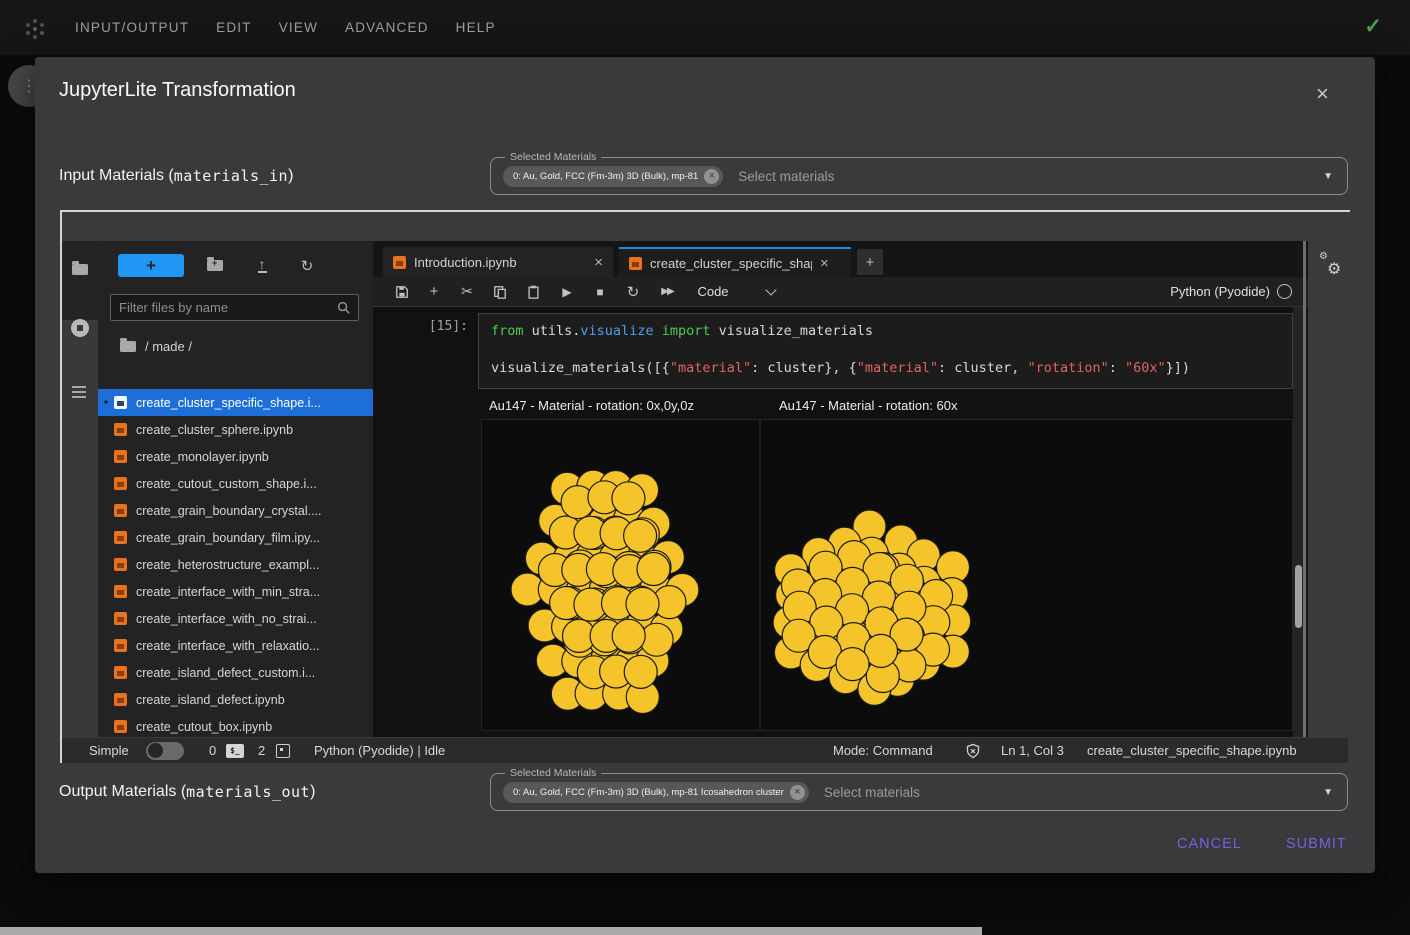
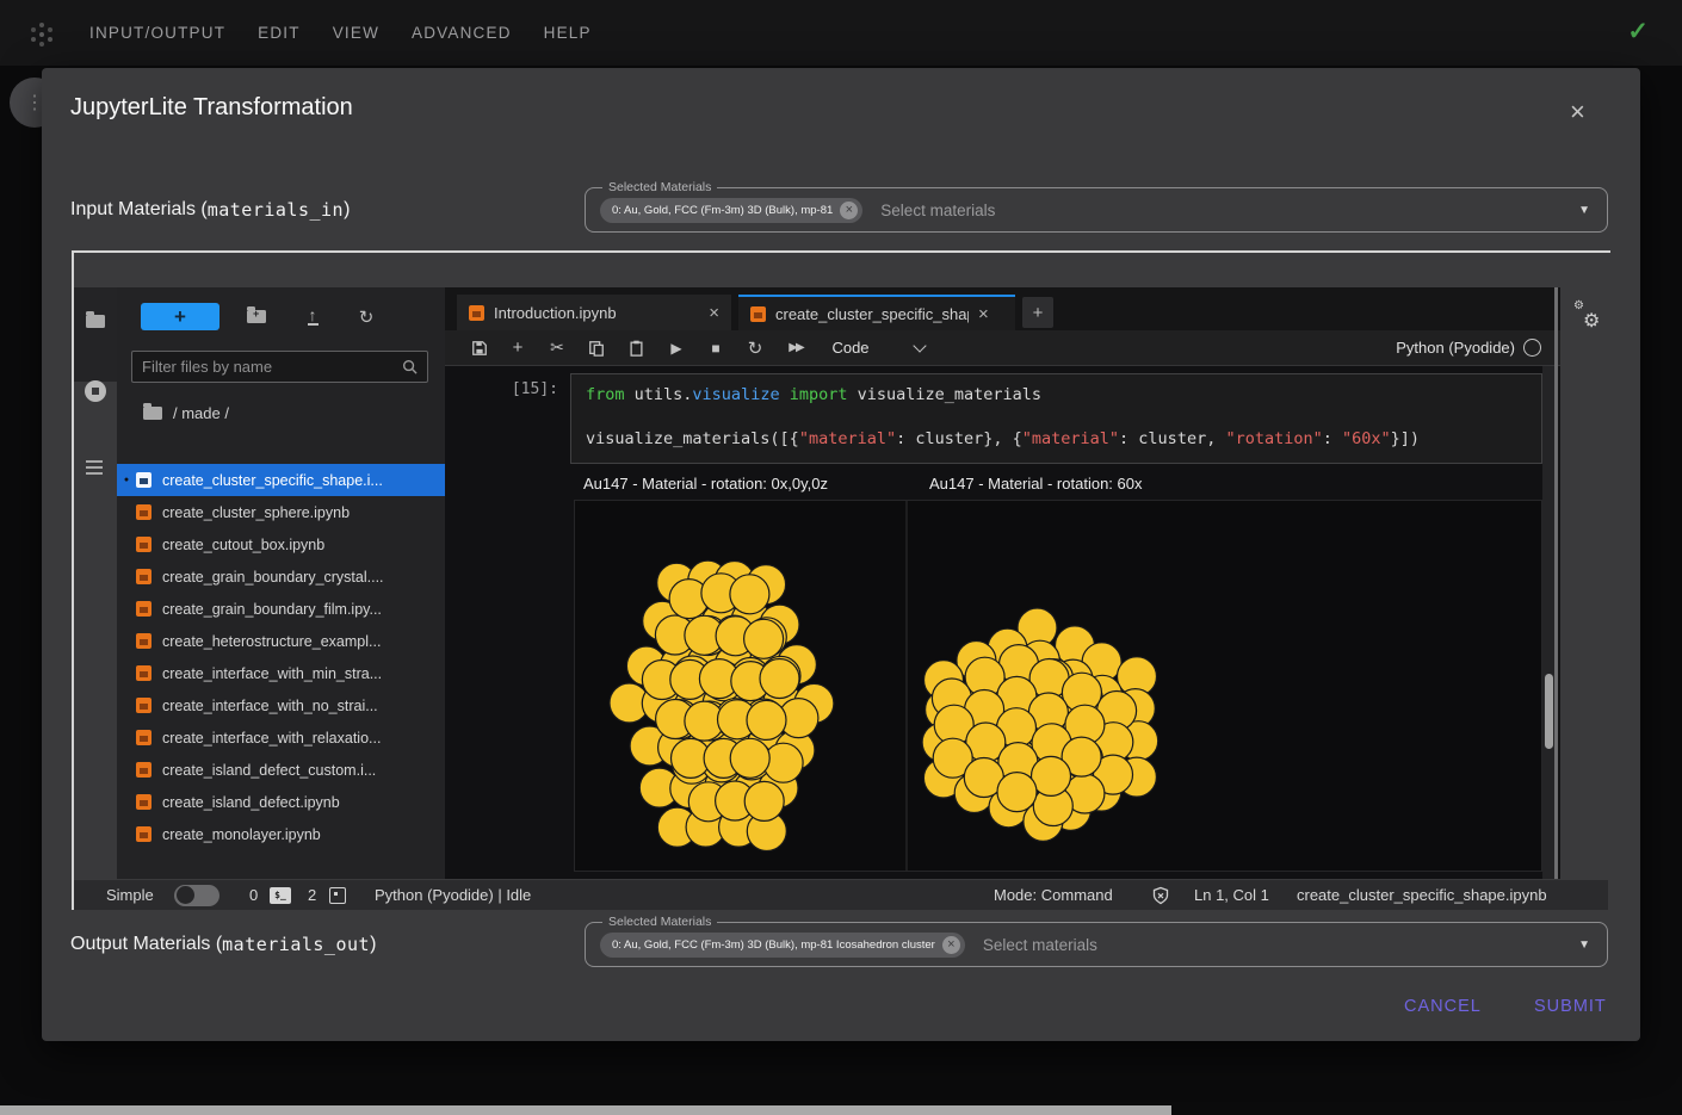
  INPUT/OUTPUT
  EDIT
  VIEW
  ADVANCED
  HELP
  ✓
  ⋮
  JupyterLite Transformation
  ×
  Input Materials (
  materials_in
  )
  Selected Materials
  0: Au, Gold, FCC (Fm-3m) 3D (Bulk), mp-81
  ×
  Select materials
  ▼
  +
  +
  ↑
  ↻
  Filter files by name
  / made /
  create_cluster_specific_shape.i...
  create_cluster_sphere.ipynb
- create_monolayer.ipynb
+ create_cutout_box.ipynb
- create_cutout_custom_shape.i...
  create_grain_boundary_crystal....
  create_grain_boundary_film.ipy...
  create_heterostructure_exampl...
  create_interface_with_min_stra...
  create_interface_with_no_strai...
  create_interface_with_relaxatio...
  create_island_defect_custom.i...
  create_island_defect.ipynb
- create_cutout_box.ipynb
+ create_monolayer.ipynb
  Introduction.ipynb
  ×
  create_cluster_specific_sha
  ×
  +
  +
  ✂
  ▶
  ■
  ↻
  ▶▶
  Code
  Python (Pyodide)
  [15]:
  from utils.visualize import visualize_materials
  visualize_materials([{"material": cluster}, {"material": cluster, "rotation": "60x"}])
  Au147 - Material - rotation: 0x,0y,0z
  Au147 - Material - rotation: 60x
  ⚙
  ⚙
  Simple
  0
  $_
  2
  Python (Pyodide) | Idle
  Mode: Command
- Ln 1, Col 3
+ Ln 1, Col 1
  create_cluster_specific_shape.ipynb
  Output Materials (
  materials_out
  )
  Selected Materials
  0: Au, Gold, FCC (Fm-3m) 3D (Bulk), mp-81 Icosahedron cluster
  ×
  Select materials
  ▼
  CANCEL
  SUBMIT
